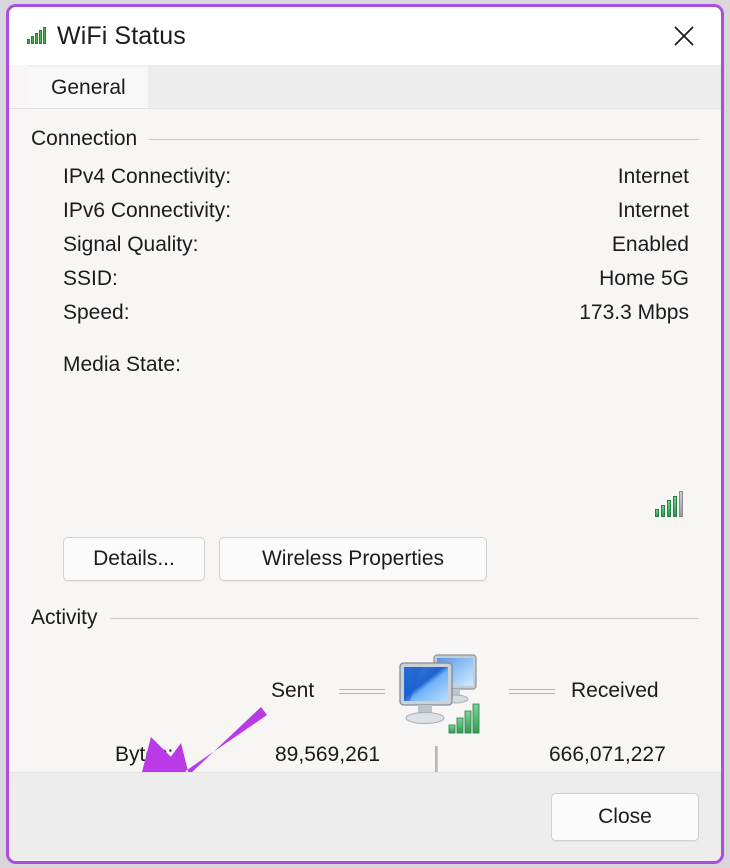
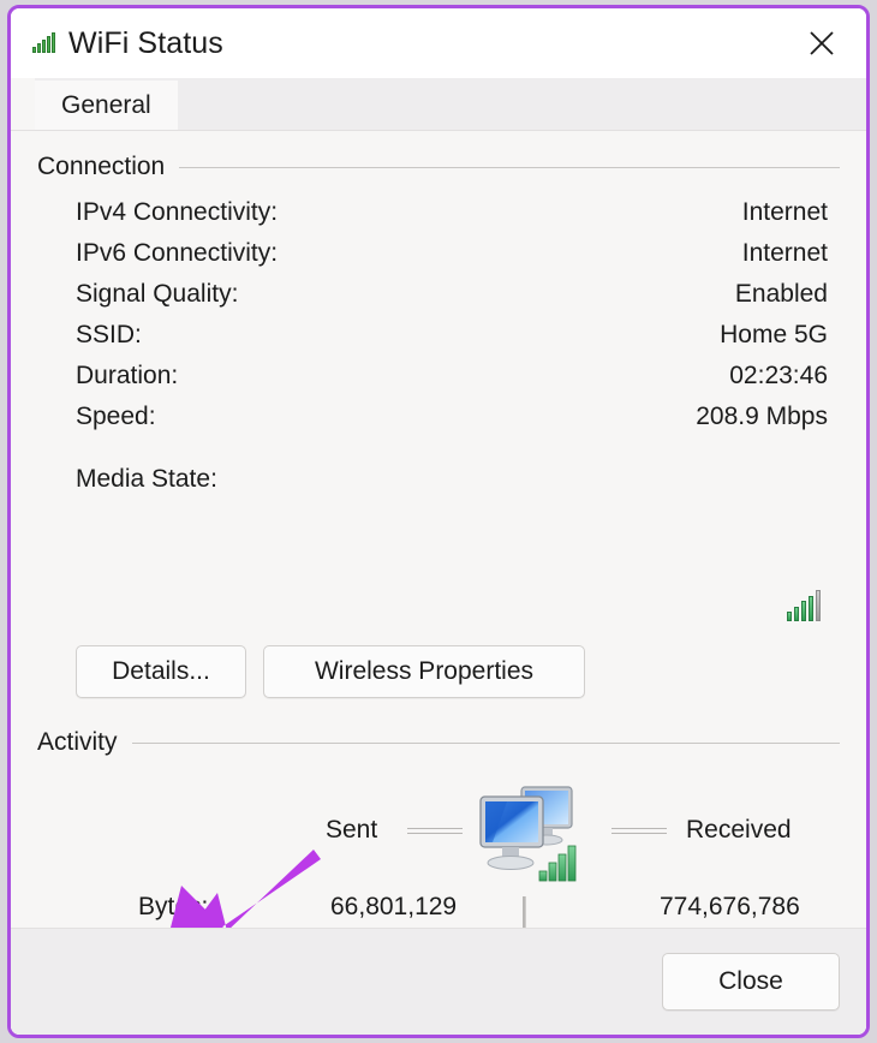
  WiFi Status
  General
  Connection
  IPv4 Connectivity:
  Internet
  IPv6 Connectivity:
  Internet
  Signal Quality:
  Enabled
  SSID:
  Home 5G
+ Duration:
+ 02:23:46
  Speed:
- 173.3 Mbps
+ 208.9 Mbps
  Media State:
  Details...
  Wireless Properties
  Activity
  Sent
  Received
- 89,569,261
+ 66,801,129
- 666,071,227
+ 774,676,786
  Close
